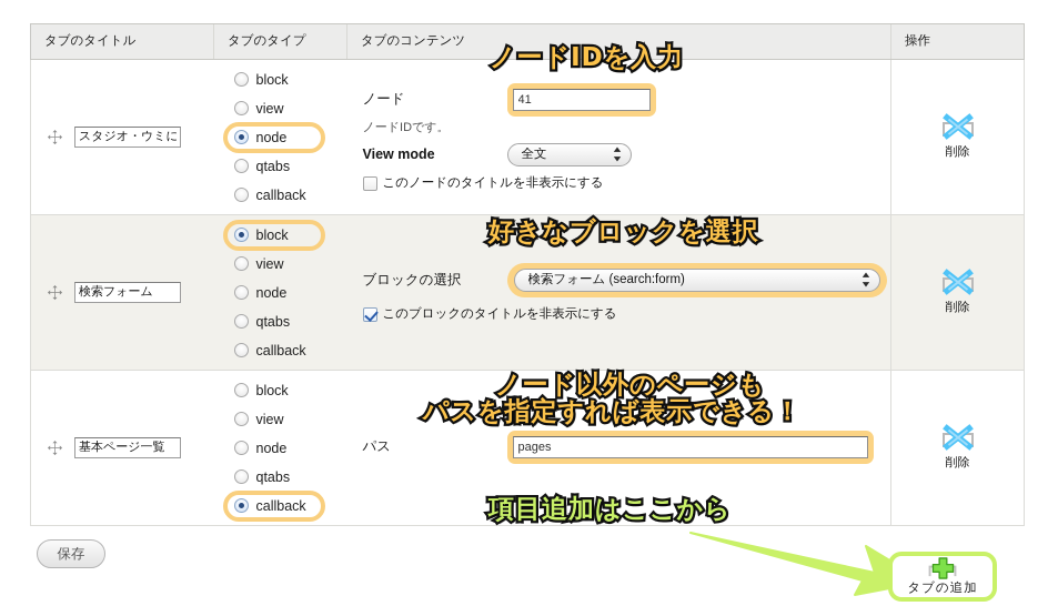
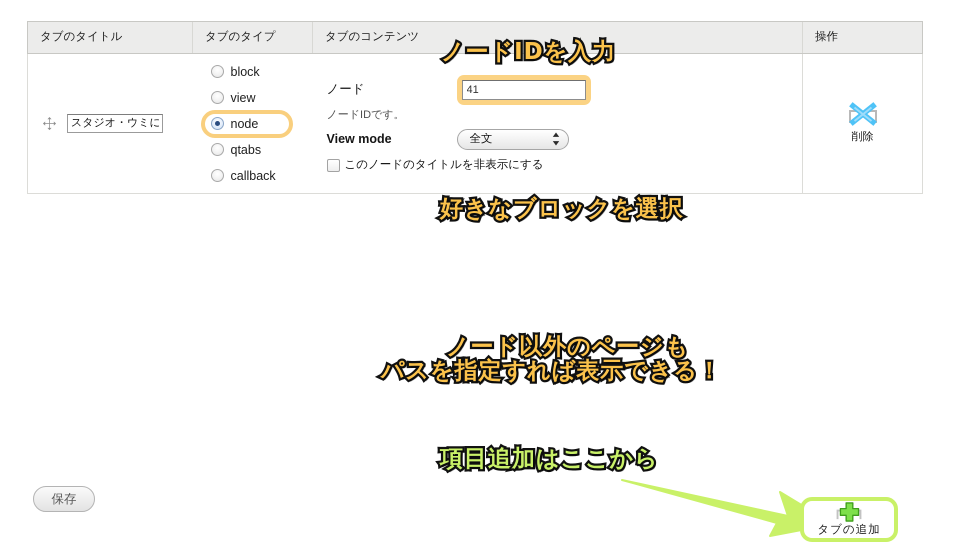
  タブのタイトル	タブのタイプ	タブのコンテンツ	操作
  スタジオ・ウミに	block view node qtabs callback	ノード 41 ノードIDです。 View mode 全文 このノードのタイトルを非表示にする	削除
- 検索フォーム	block view node qtabs callback	ブロックの選択 検索フォーム (search:form) このブロックのタイトルを非表示にする	削除
- 基本ページ一覧	block view node qtabs callback	パス pages	削除
  ノードIDを入力
  好きなブロックを選択
  ノード以外のページも
  パスを指定すれば表示できる！
  項目追加はここから
  保存
  タブの追加
